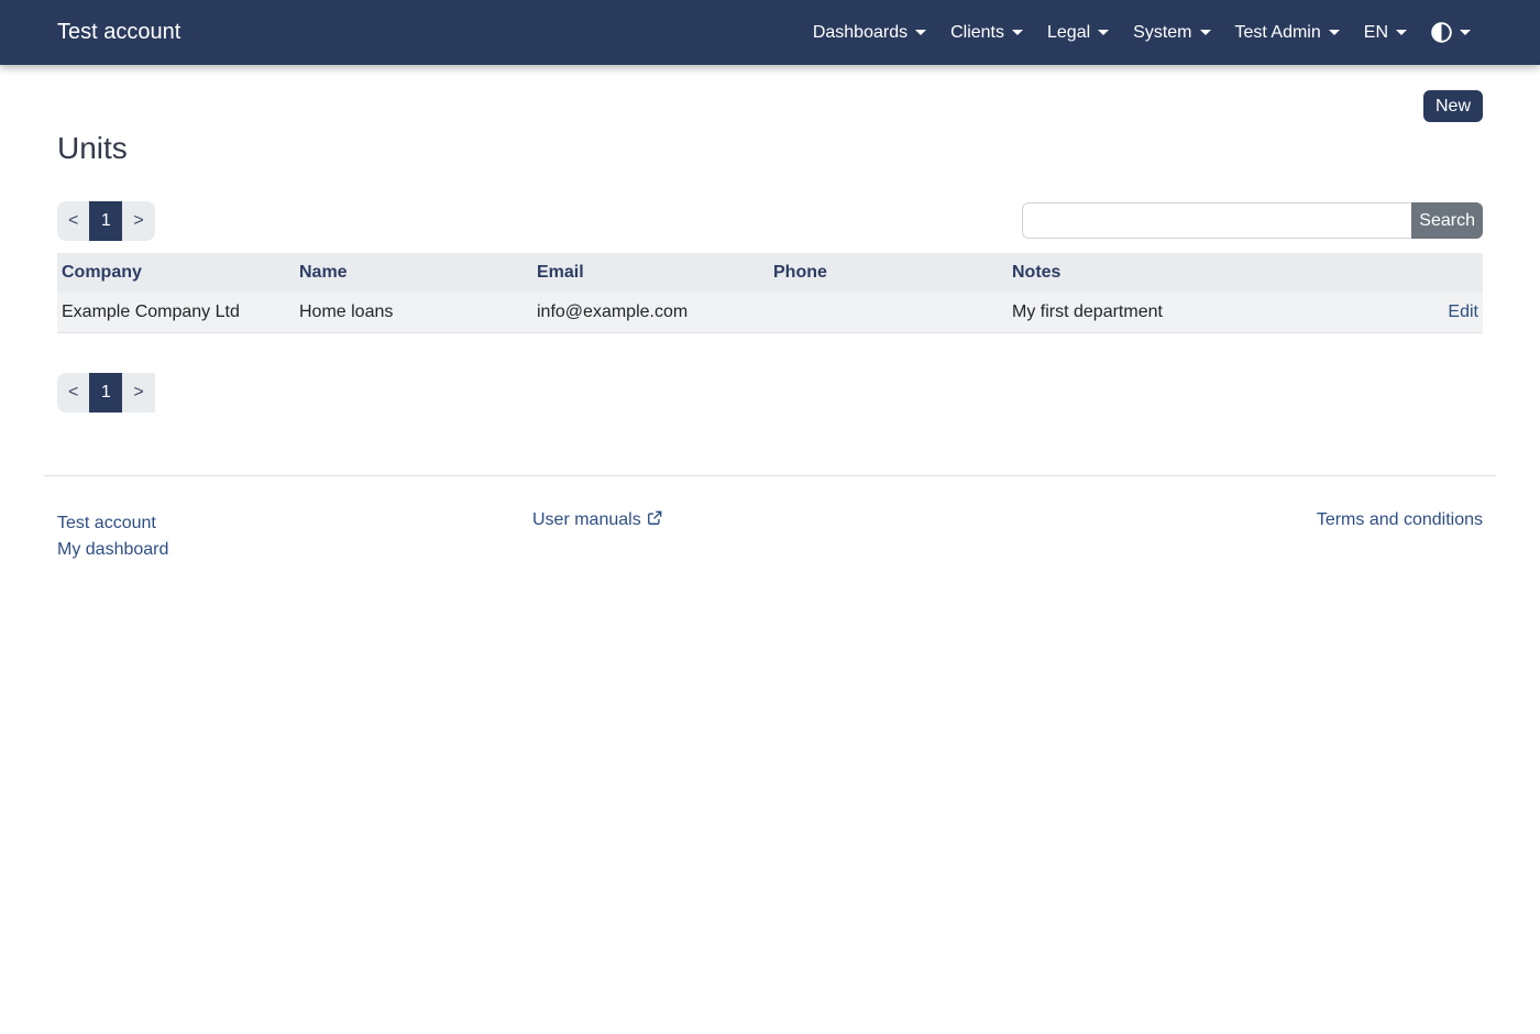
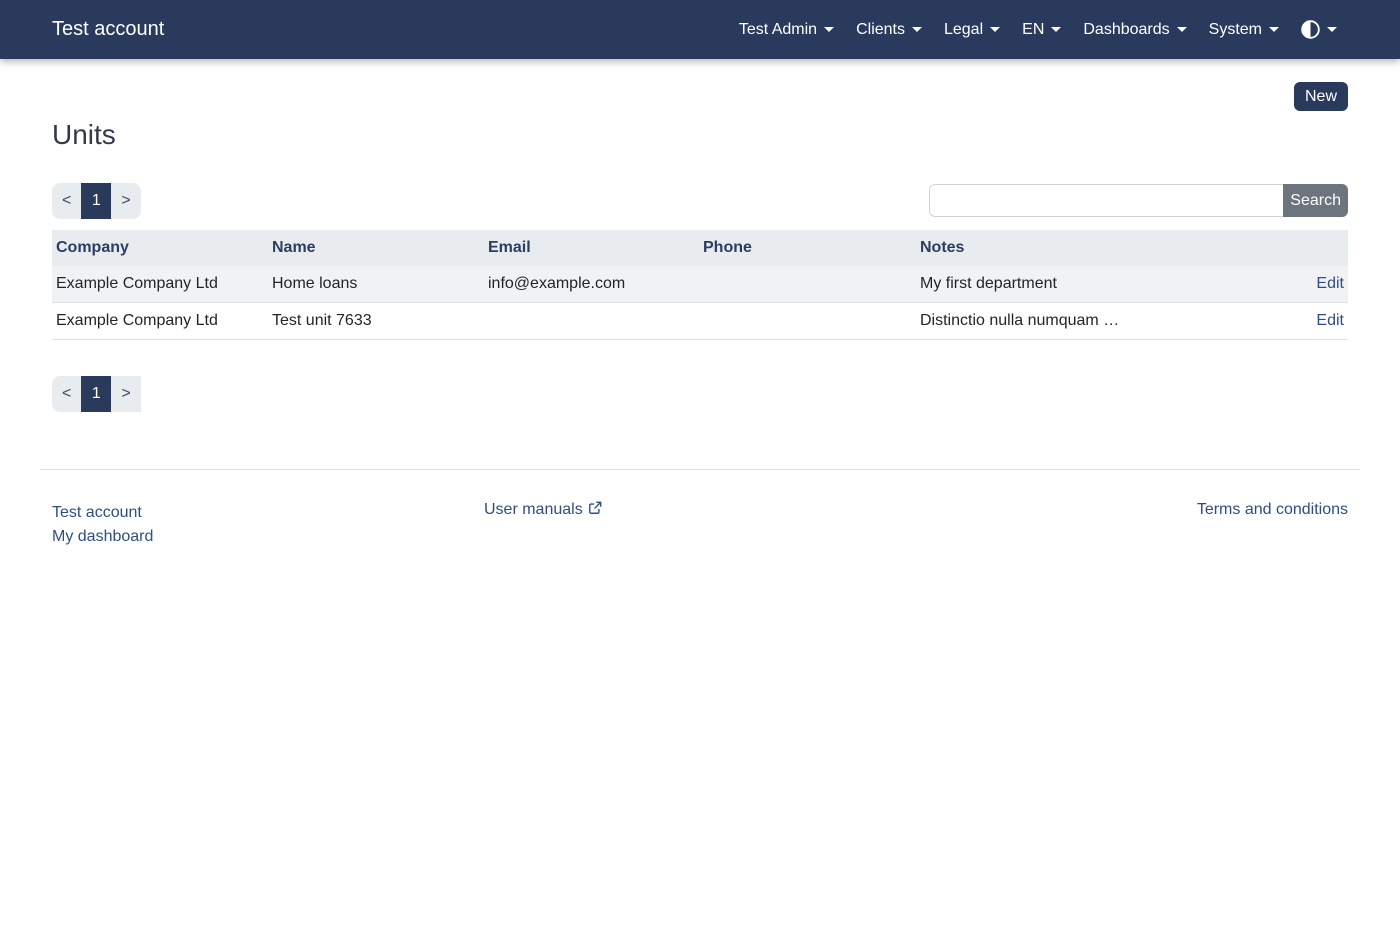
  Test account
- Dashboards
+ Test Admin
  Clients
  Legal
- System
+ EN
- Test Admin
+ Dashboards
- EN
+ System
  New
  Units
  <
  1
  >
  Search
  Company	Name	Email	Phone	Notes
  Example Company Ltd	Home loans	info@example.com		My first department	Edit
+ Example Company Ltd	Test unit 7633			Distinctio nulla numquam …	Edit
  <
  1
  >
  Test account
  My dashboard
  User manuals
  Terms and conditions
